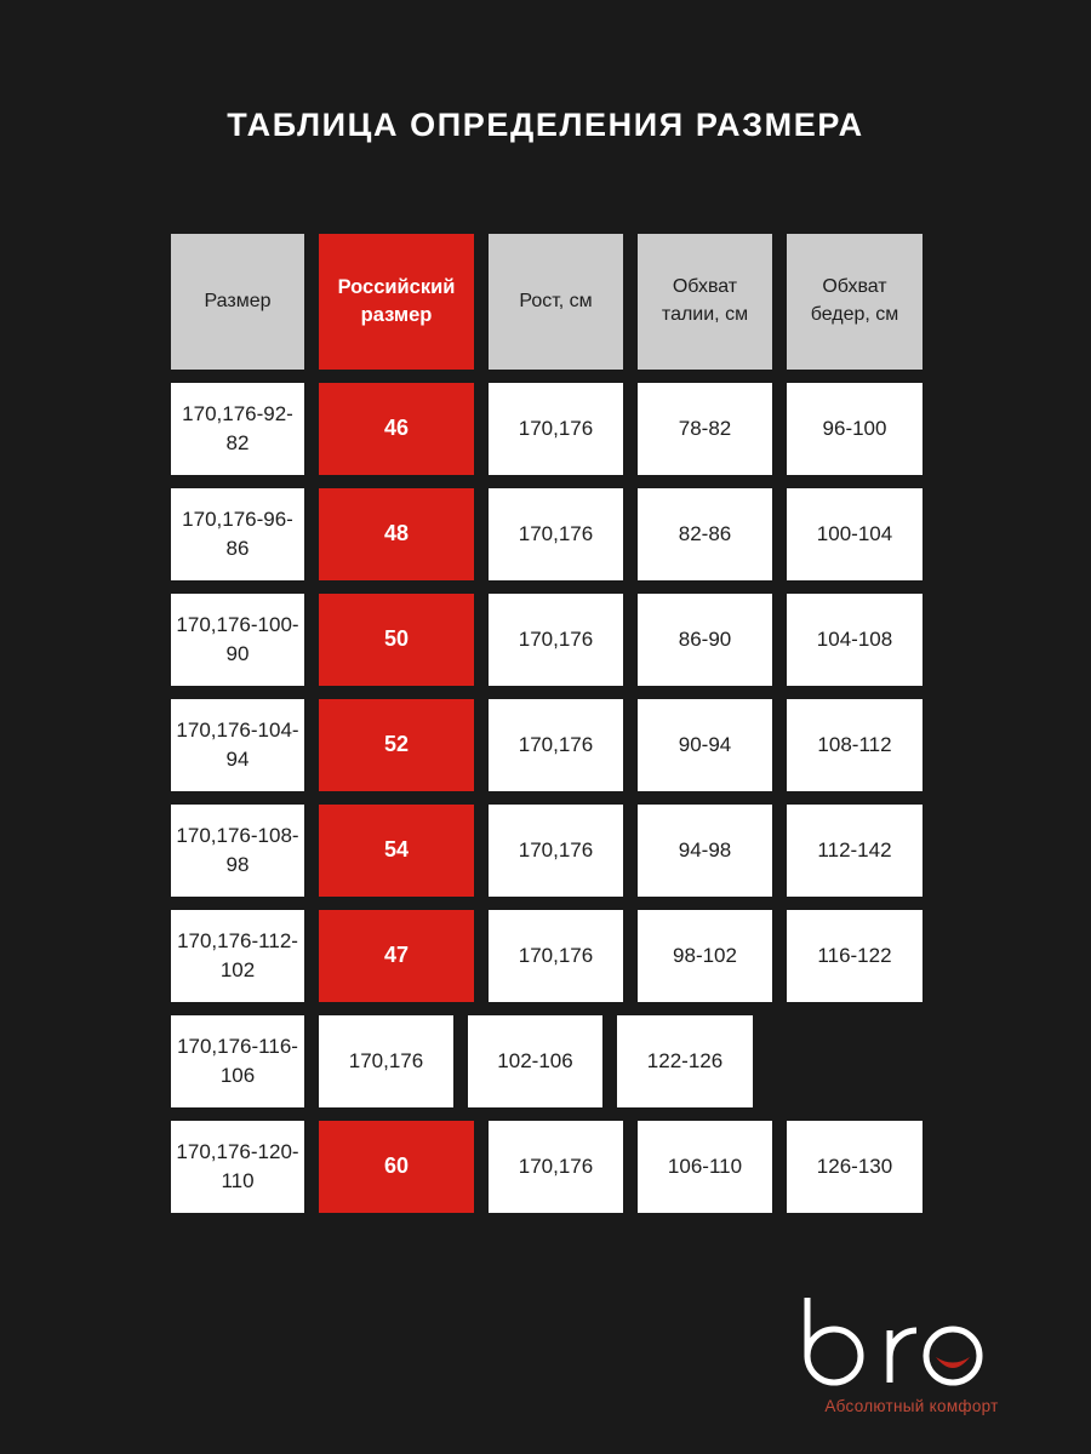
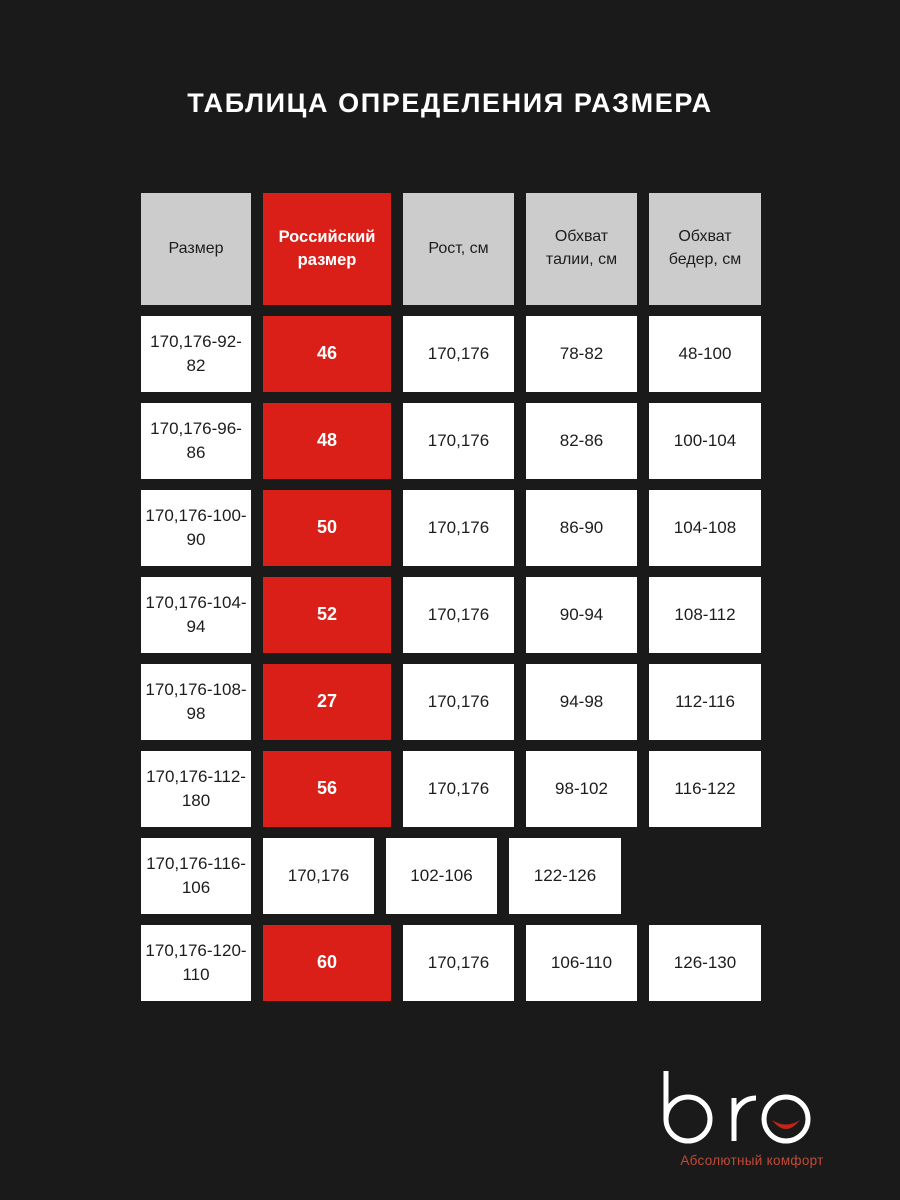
  ТАБЛИЦА ОПРЕДЕЛЕНИЯ РАЗМЕРА
  Размер
  Российский размер
  Рост, см
  Обхват талии, см
  Обхват бедер, см
  170,176-92-82
  46
  170,176
  78-82
- 96-100
+ 48-100
  170,176-96-86
  48
  170,176
  82-86
  100-104
  170,176-100-90
  50
  170,176
  86-90
  104-108
  170,176-104-94
  52
  170,176
  90-94
  108-112
  170,176-108-98
- 54
+ 27
  170,176
  94-98
- 112-142
+ 112-116
- 170,176-112-102
+ 170,176-112-180
- 47
+ 56
  170,176
  98-102
  116-122
  170,176-116-106
  170,176
  102-106
  122-126
  170,176-120-110
  60
  170,176
  106-110
  126-130
  Абсолютный комфорт
